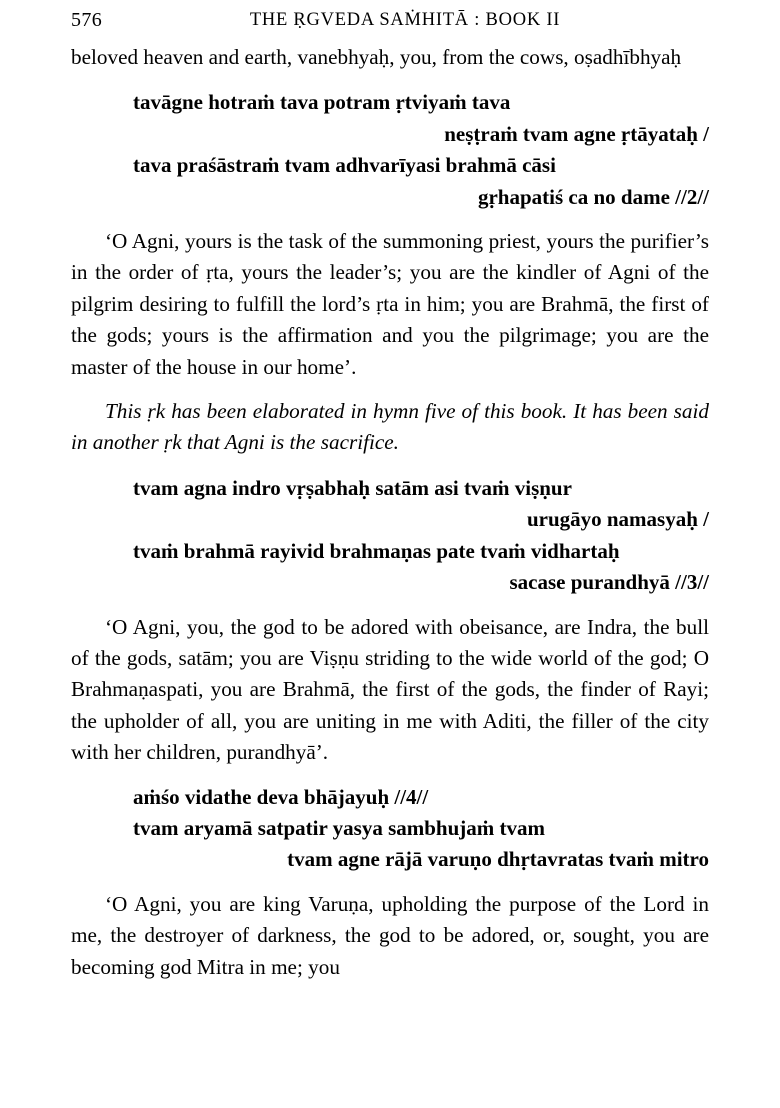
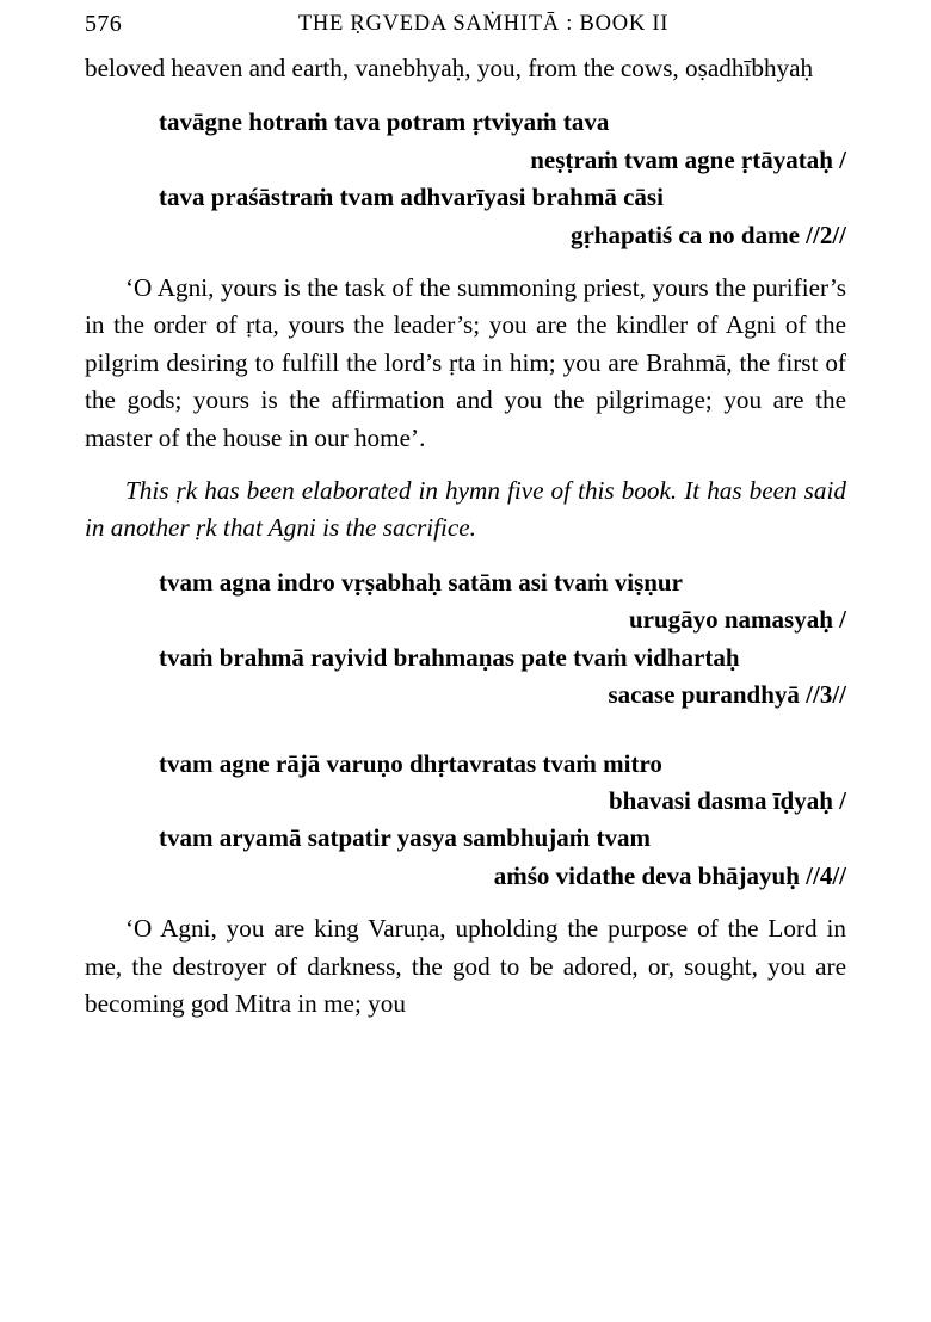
  576
  THE ṚGVEDA SAṀHITĀ : BOOK II
  beloved heaven and earth, vanebhyaḥ, you, from the cows, oṣadhībhyaḥ
  tavāgne hotraṁ tava potram ṛtviyaṁ tava
  neṣṭraṁ tvam agne ṛtāyataḥ /
  tava praśāstraṁ tvam adhvarīyasi brahmā cāsi
  gṛhapatiś ca no dame //2//
  ‘O Agni, yours is the task of the summoning priest, yours the purifier’s in the order of ṛta, yours the leader’s; you are the kindler of Agni of the pilgrim desiring to fulfill the lord’s ṛta in him; you are Brahmā, the first of the gods; yours is the affirmation and you the pilgrimage; you are the master of the house in our home’.
  This ṛk has been elaborated in hymn five of this book. It has been said in another ṛk that Agni is the sacrifice.
  tvam agna indro vṛṣabhaḥ satām asi tvaṁ viṣṇur
  urugāyo namasyaḥ /
  tvaṁ brahmā rayivid brahmaṇas pate tvaṁ vidhartaḥ
  sacase purandhyā //3//
- ‘O Agni, you, the god to be adored with obeisance, are Indra, the bull of the gods, satām; you are Viṣṇu striding to the wide world of the god; O Brahmaṇaspati, you are Brahmā, the first of the gods, the finder of Rayi; the upholder of all, you are uniting in me with Aditi, the filler of the city with her children, purandhyā’.
- aṁśo vidathe deva bhājayuḥ //4//
+ tvam agne rājā varuṇo dhṛtavratas tvaṁ mitro
+ bhavasi dasma īḍyaḥ /
  tvam aryamā satpatir yasya sambhujaṁ tvam
- tvam agne rājā varuṇo dhṛtavratas tvaṁ mitro
+ aṁśo vidathe deva bhājayuḥ //4//
  ‘O Agni, you are king Varuṇa, upholding the purpose of the Lord in me, the destroyer of darkness, the god to be adored, or, sought, you are becoming god Mitra in me; you
